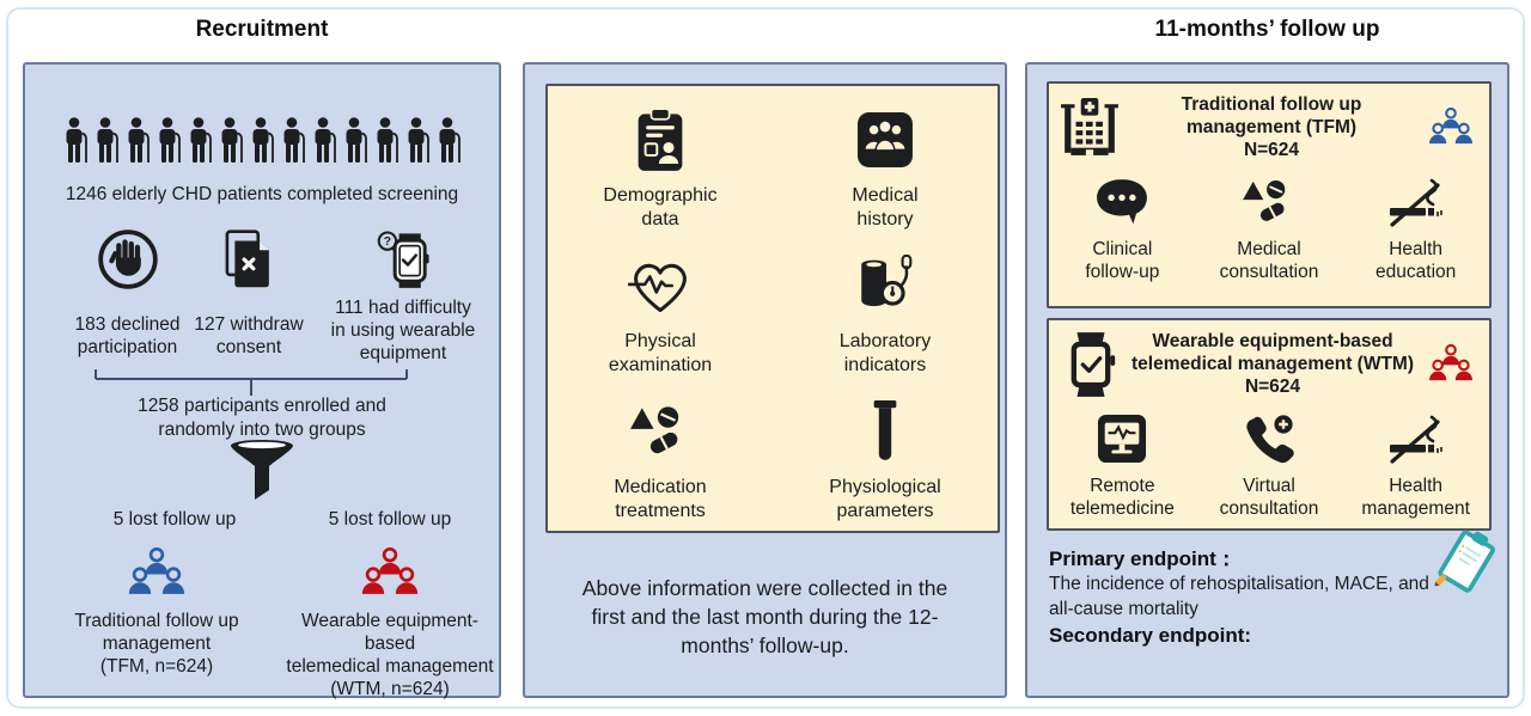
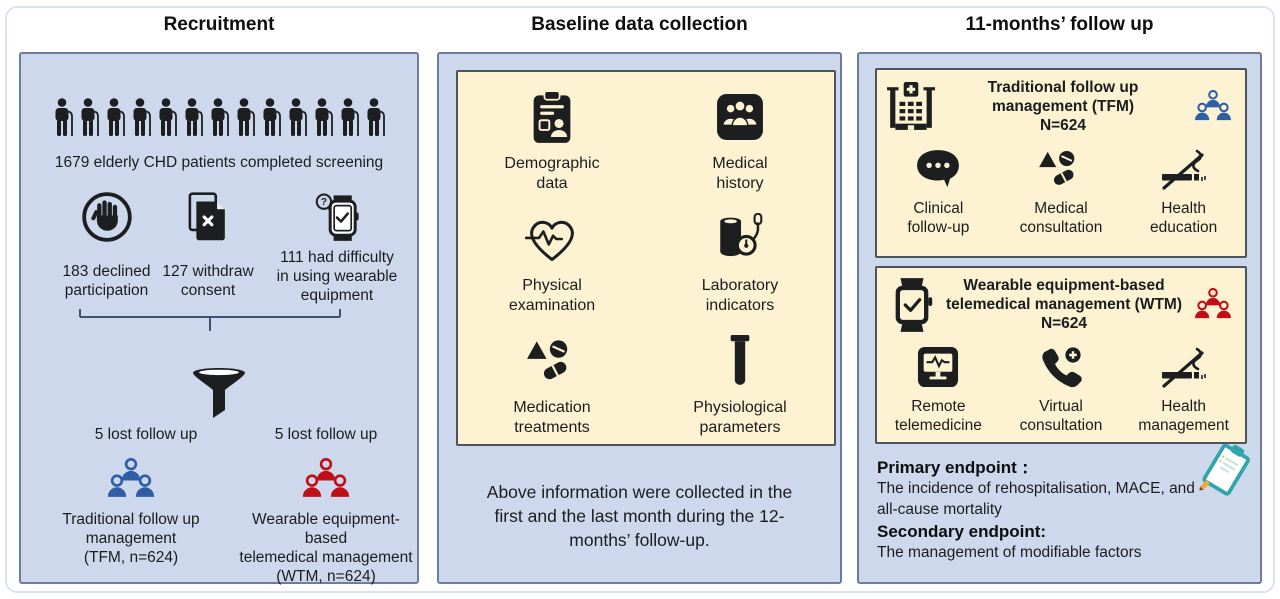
  Recruitment
+ Baseline data collection
  11-months’ follow up
- 1246 elderly CHD patients completed screening
+ 1679 elderly CHD patients completed screening
  183 declined
  participation
  127 withdraw
  consent
  111 had difficulty
  in using wearable
  equipment
- 1258 participants enrolled and
- randomly into two groups
  5 lost follow up
  5 lost follow up
  Traditional follow up
  management
  (TFM, n=624)
  Wearable equipment-based
  telemedical management
  (WTM, n=624)
  Demographic
  data
  Medical
  history
  Physical
  examination
  Laboratory
  indicators
  Medication
  treatments
  Physiological
  parameters
  Above information were collected in the
  first and the last month during the 12-
  months’ follow-up.
  Traditional follow up
  management (TFM)
  N=624
  Clinical
  follow-up
  Medical
  consultation
  Health
  education
  Wearable equipment-based
  telemedical management (WTM)
  N=624
  Remote
  telemedicine
  Virtual
  consultation
  Health
  management
  Primary endpoint：
  The incidence of rehospitalisation, MACE, and
  all-cause mortality
  Secondary endpoint:
+ The management of modifiable factors
